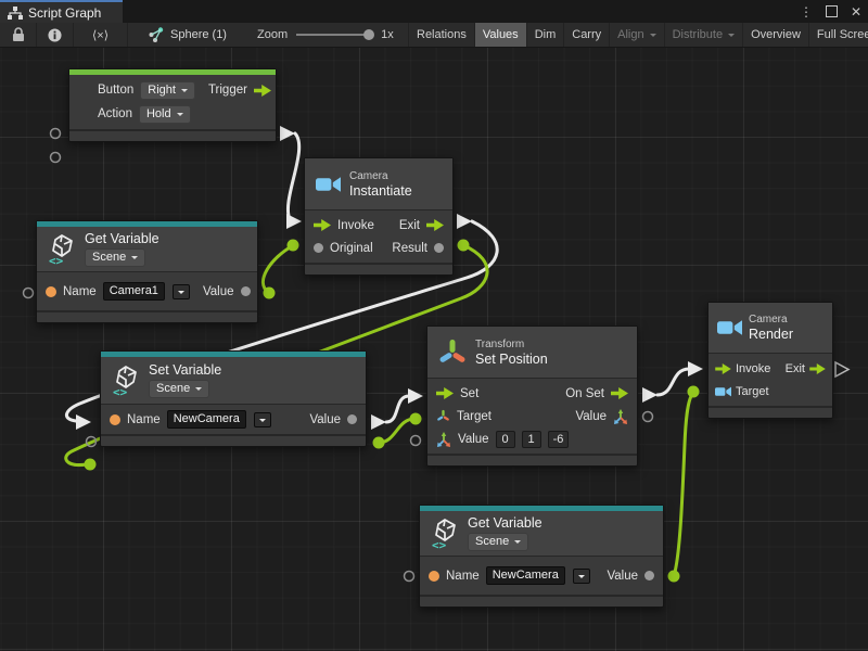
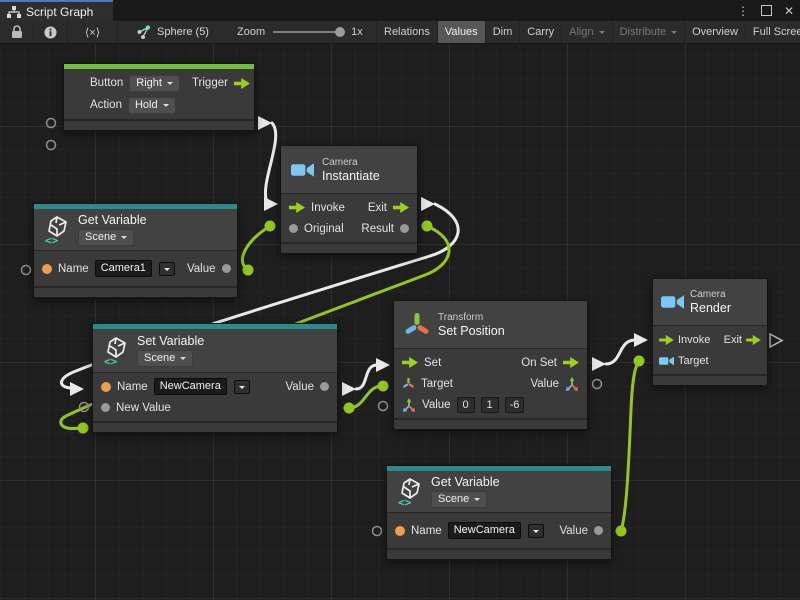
  Script Graph
  ⋮
  ✕
  ⟨×⟩
- Sphere (1)
+ Sphere (5)
  Zoom
  1x
  Relations
  Values
  Dim
  Carry
  Align
  Distribute
  Overview
  Full Scree
  Button
  Right
  Trigger
  Action
  Hold
  Camera
  Instantiate
  Invoke
  Exit
  Original
  Result
  Get Variable
  Scene
  Name
  Camera1
  Value
  Set Variable
  Scene
  Name
  NewCamera
  Value
+ New Value
  Transform
  Set Position
  Set
  On Set
  Target
  Value
  Value
  0
  1
  -6
  Camera
  Render
  Invoke
  Exit
  Target
  Get Variable
  Scene
  Name
  NewCamera
  Value
